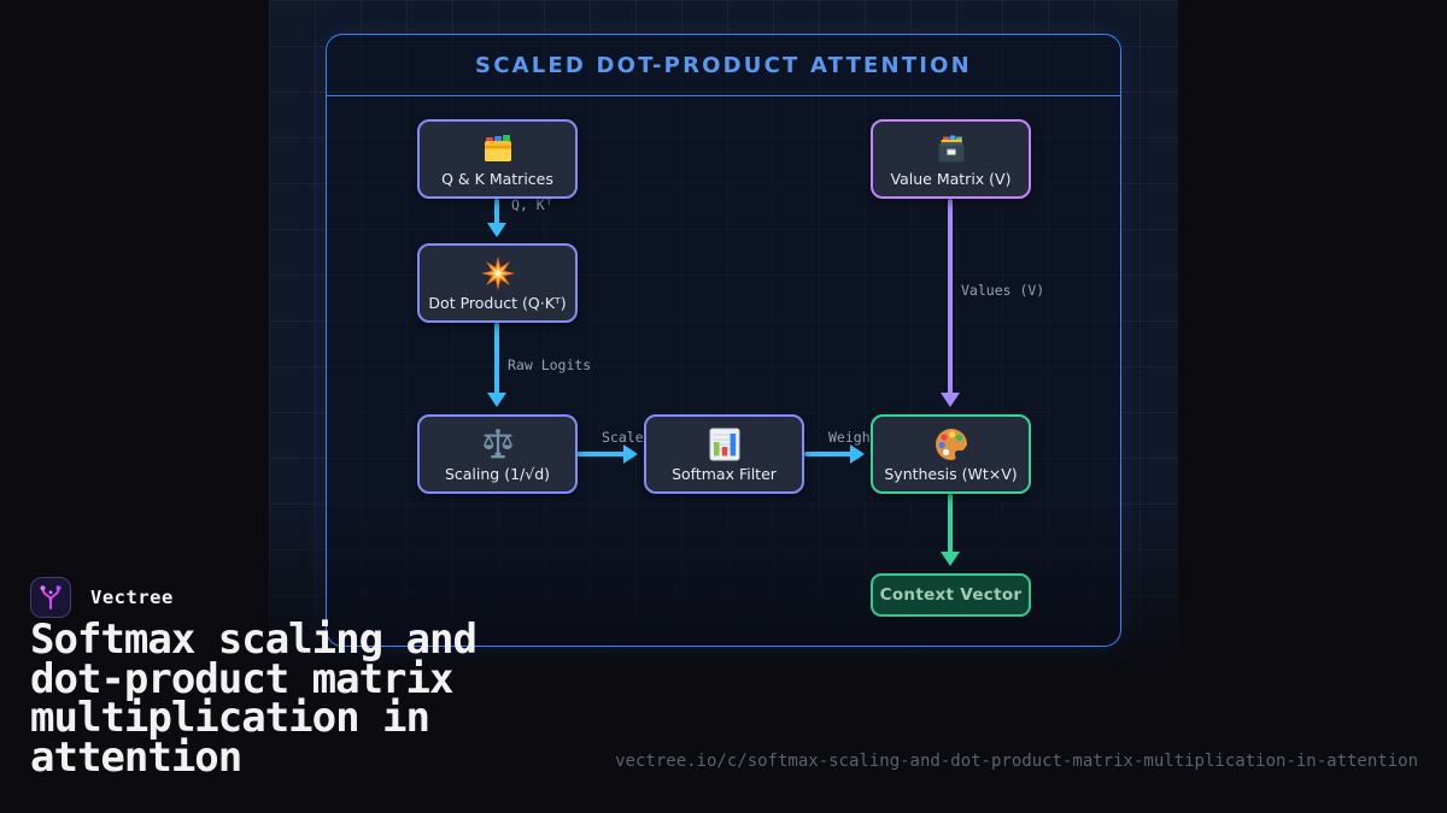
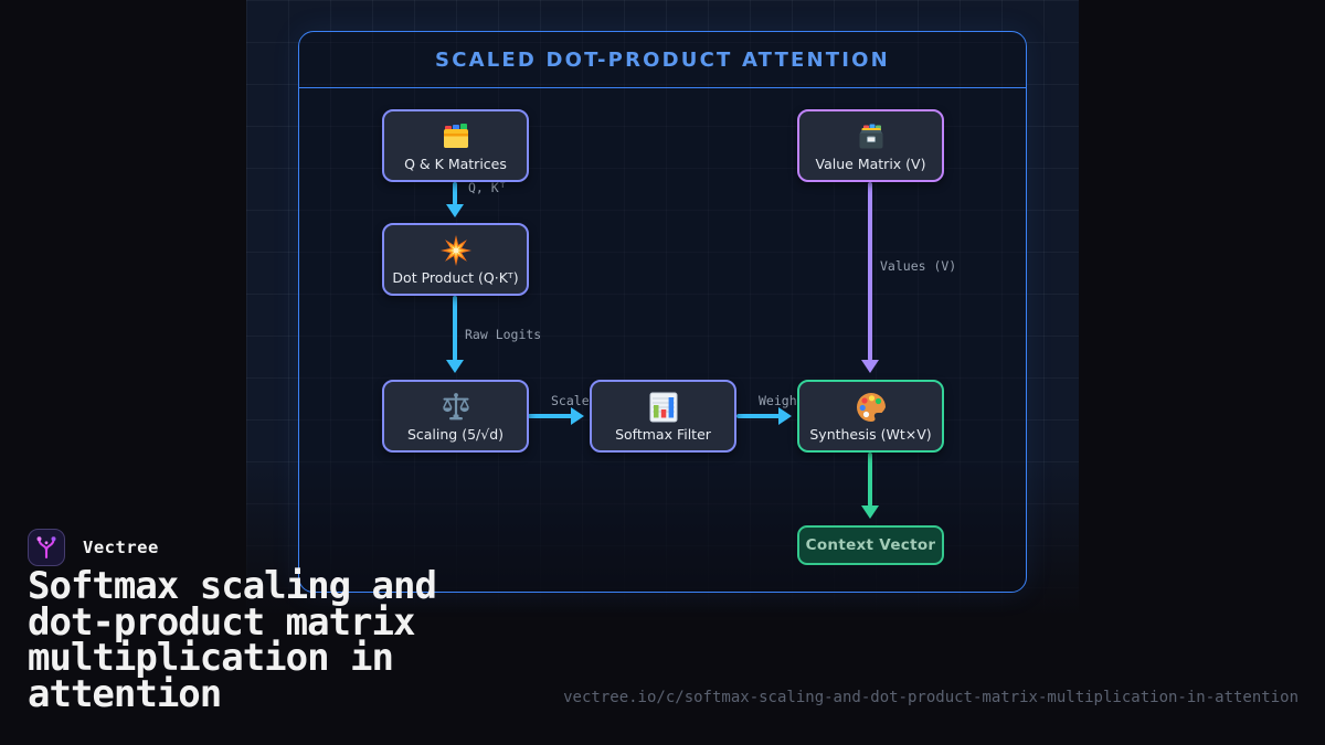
  SCALED DOT-PRODUCT ATTENTION
  Q, Kᵀ
  Raw Logits
  Scale
  Weigh
  Values (V)
  Q & K Matrices
  Value Matrix (V)
  Dot Product (Q·Kᵀ)
- Scaling (1/√d)
+ Scaling (5/√d)
  Softmax Filter
  Synthesis (Wt×V)
  Context Vector
  Vectree
  Softmax scaling and
  dot-product matrix
  multiplication in
  attention
  vectree.io/c/softmax-scaling-and-dot-product-matrix-multiplication-in-attention
